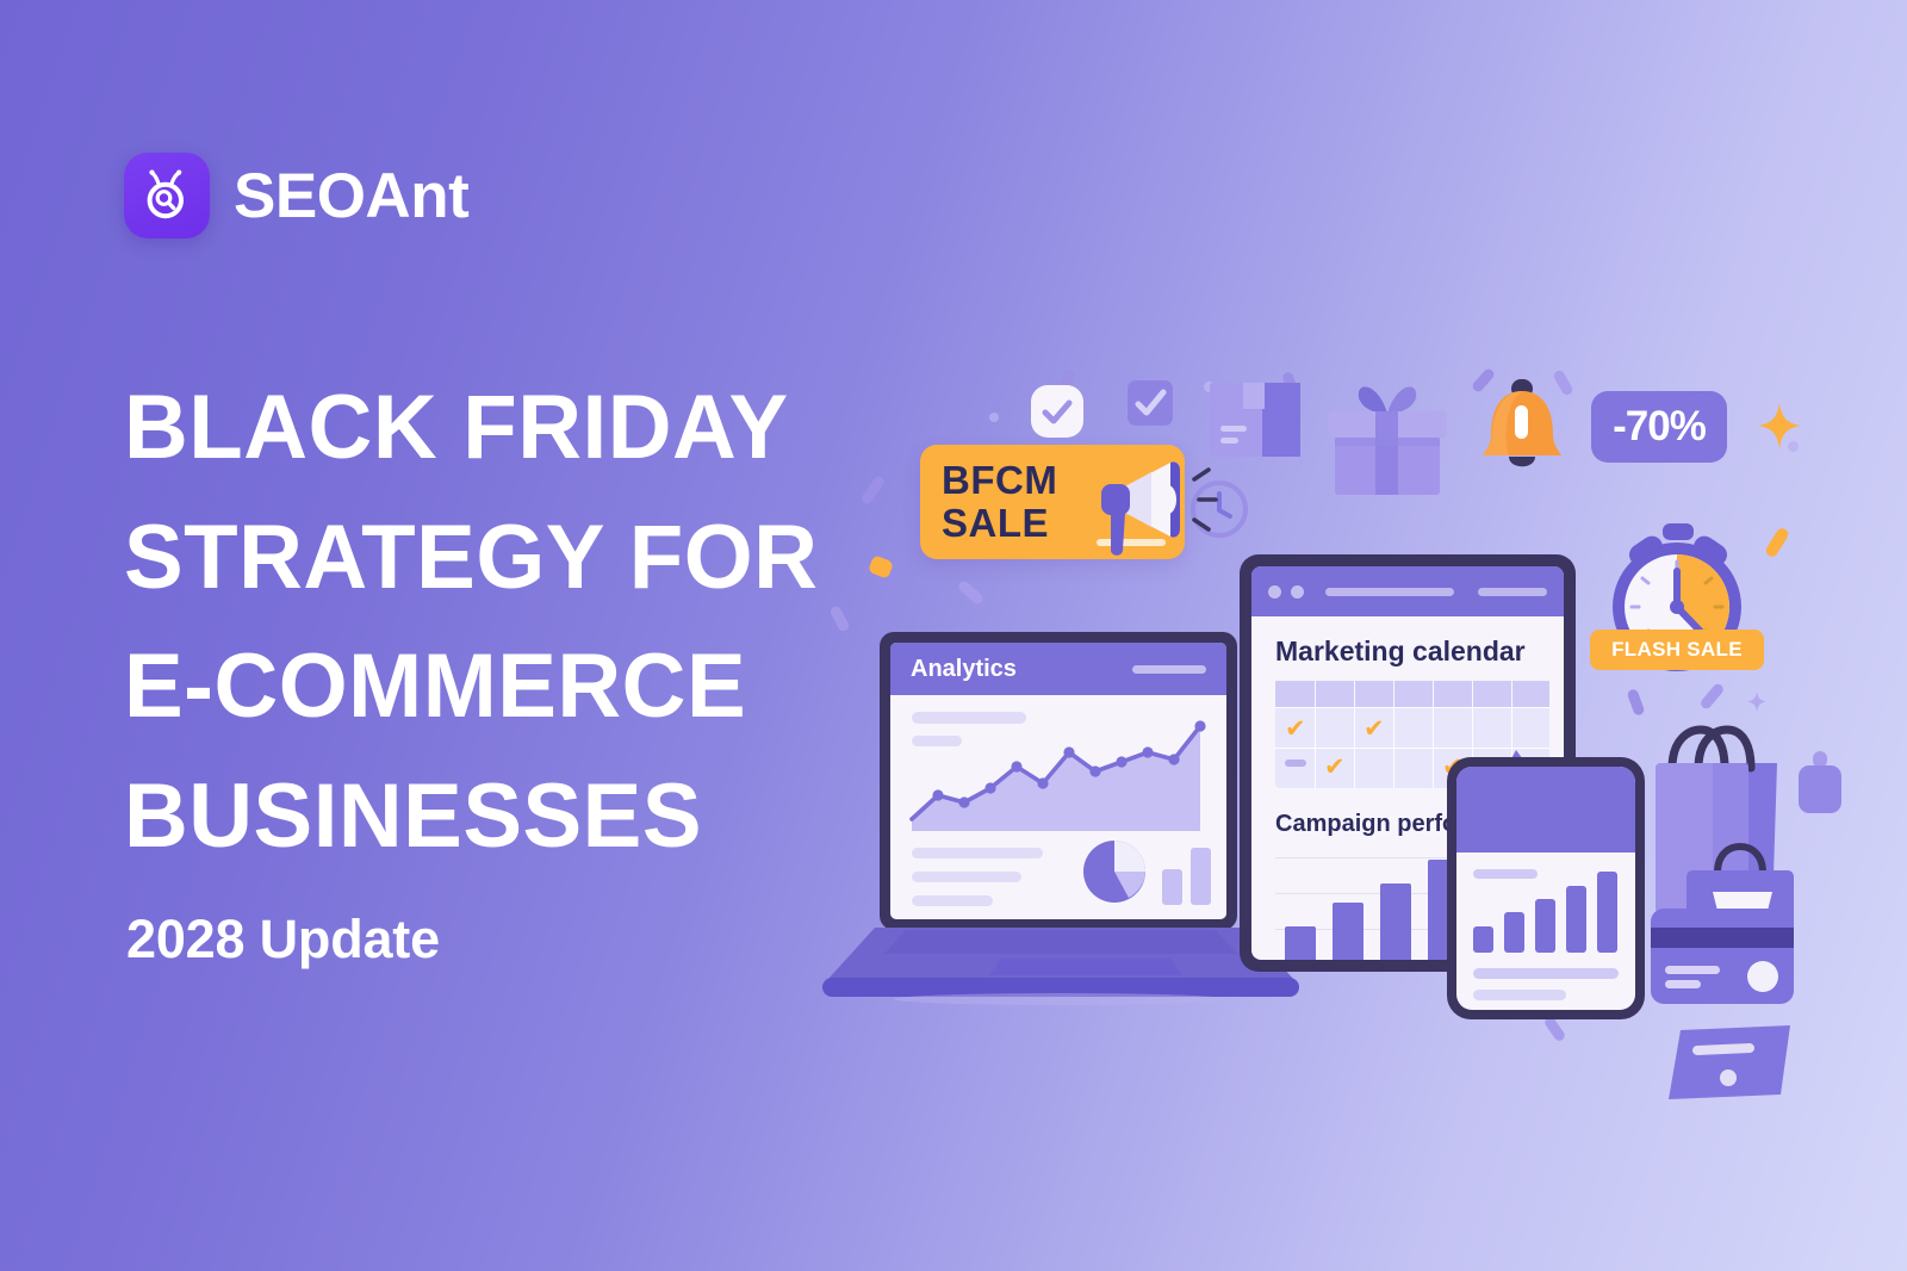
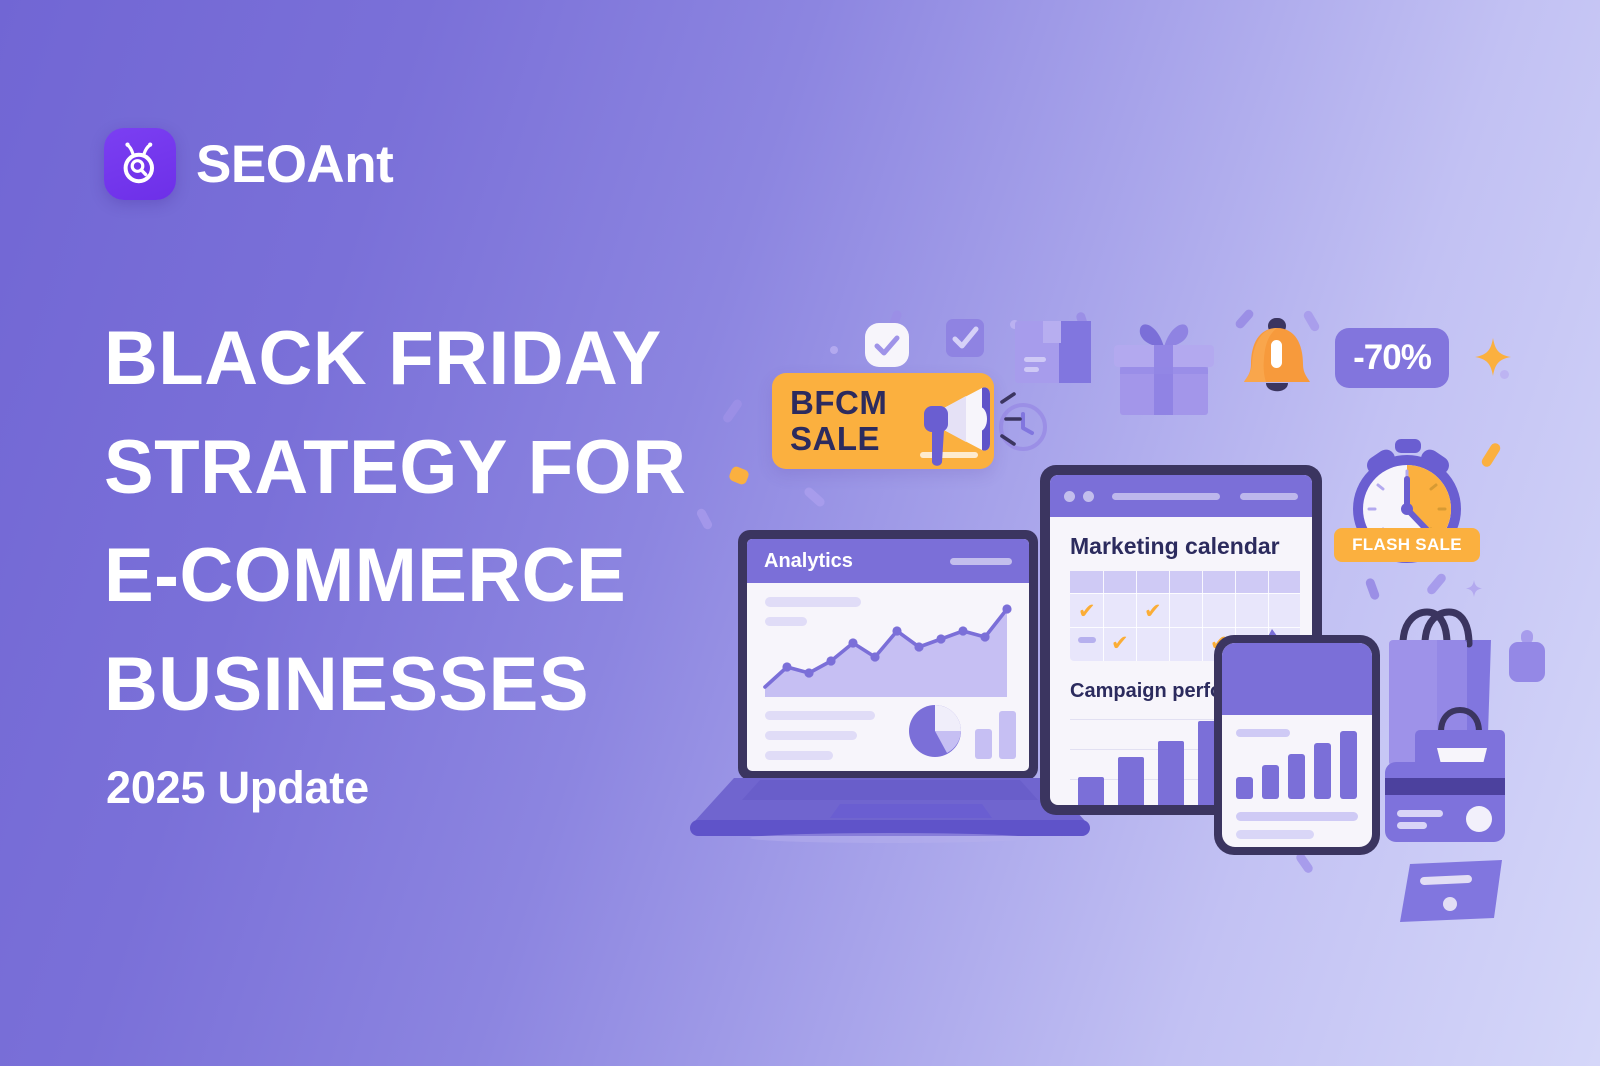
  SEOAnt
  BLACK FRIDAY
  STRATEGY FOR
  E-COMMERCE
  BUSINESSES
- 2028 Update
+ 2025 Update
  -70%
  BFCM
  SALE
  FLASH SALE
  Analytics
  Marketing calendar
  ✔
  ✔
  ✔
  Campaign perf
